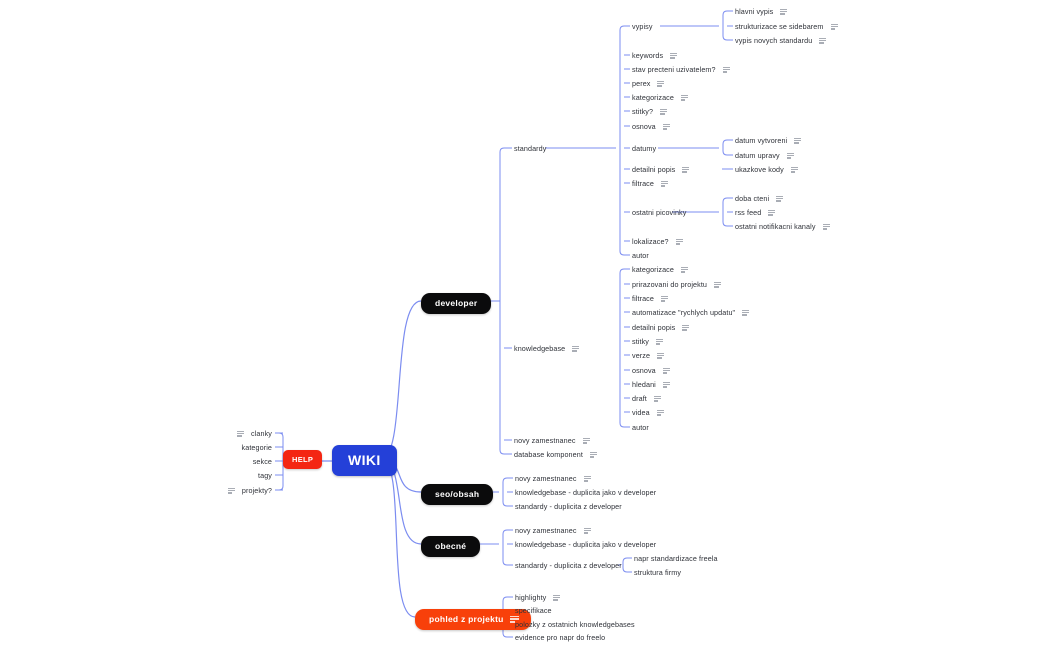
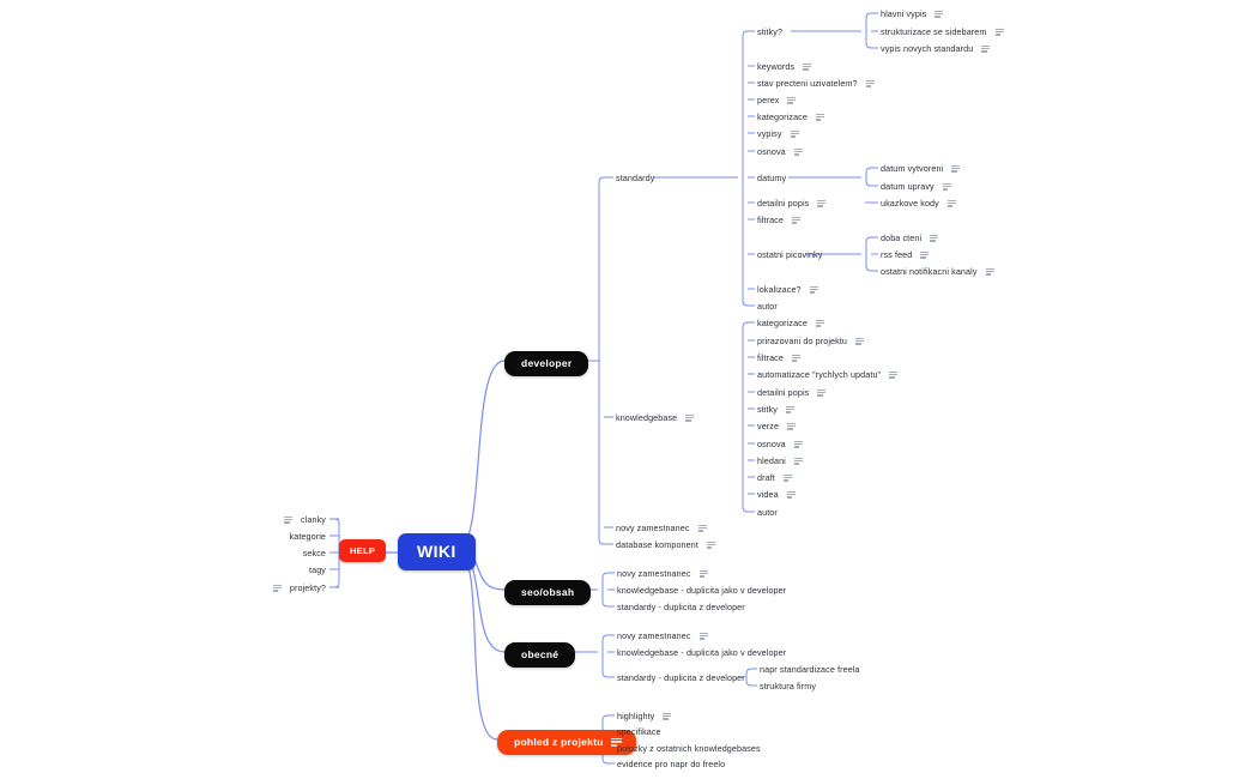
  WIKI
  HELP
  clanky
  kategorie
  sekce
  tagy
  projekty?
  developer
  seo/obsah
  obecné
  pohled z projektu
  standardy
  knowledgebase
  novy zamestnanec
  database komponent
- vypisy
+ stitky?
  keywords
  stav precteni uzivatelem?
  perex
  kategorizace
- stitky?
+ vypisy
  osnova
  datumy
  detailni popis
  filtrace
  ostatni picovinky
  lokalizace?
  autor
  hlavni vypis
  strukturizace se sidebarem
  vypis novych standardu
  datum vytvoreni
  datum upravy
  ukazkove kody
  doba cteni
  rss feed
  ostatni notifikacni kanaly
  kategorizace
  prirazovani do projektu
  filtrace
  automatizace "rychlych updatu"
  detailni popis
  stitky
  verze
  osnova
  hledani
  draft
  videa
  autor
  novy zamestnanec
  knowledgebase - duplicita jako v developer
  standardy - duplicita z developer
  novy zamestnanec
  knowledgebase - duplicita jako v developer
  standardy - duplicita z developer
  napr standardizace freela
  struktura firmy
  highlighty
  specifikace
  polozky z ostatnich knowledgebases
  evidence pro napr do freelo
